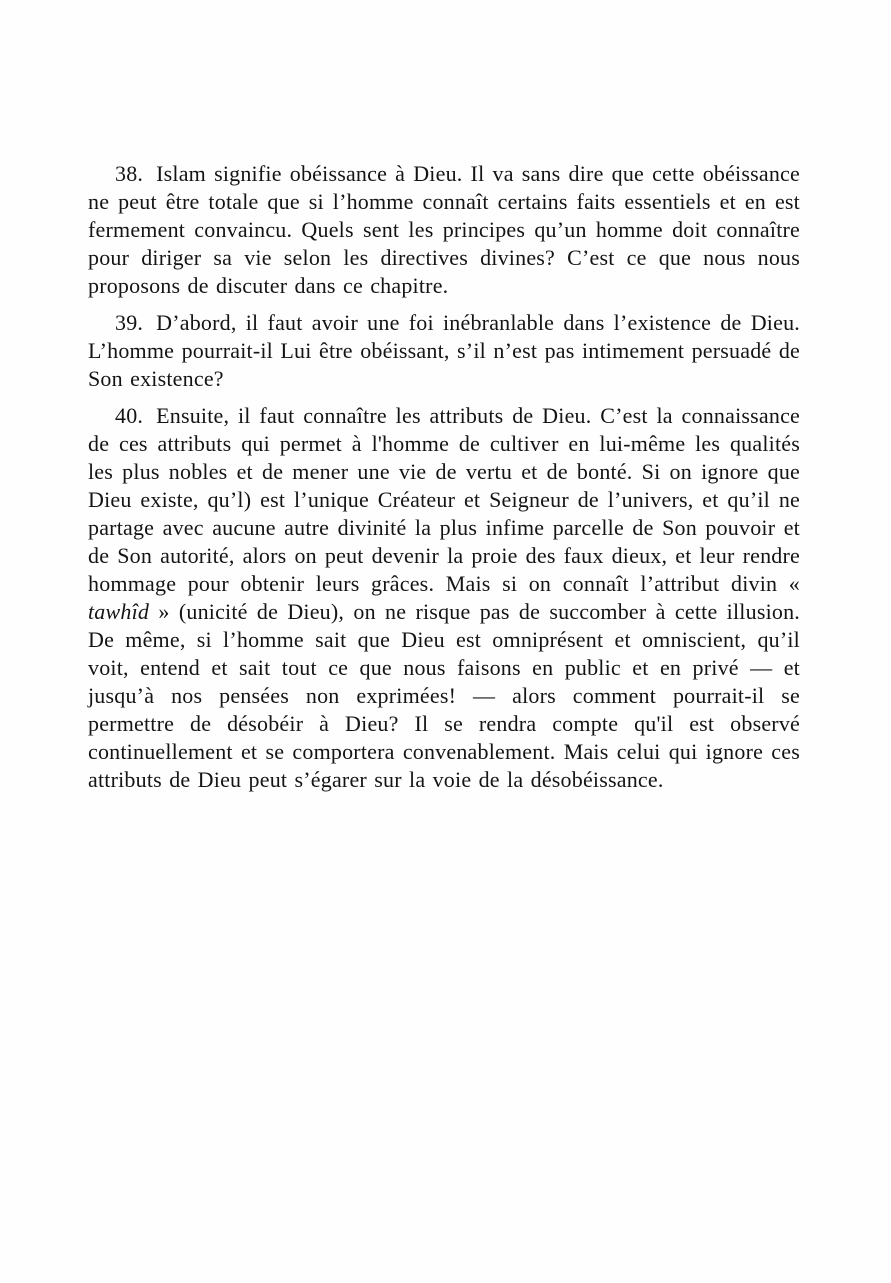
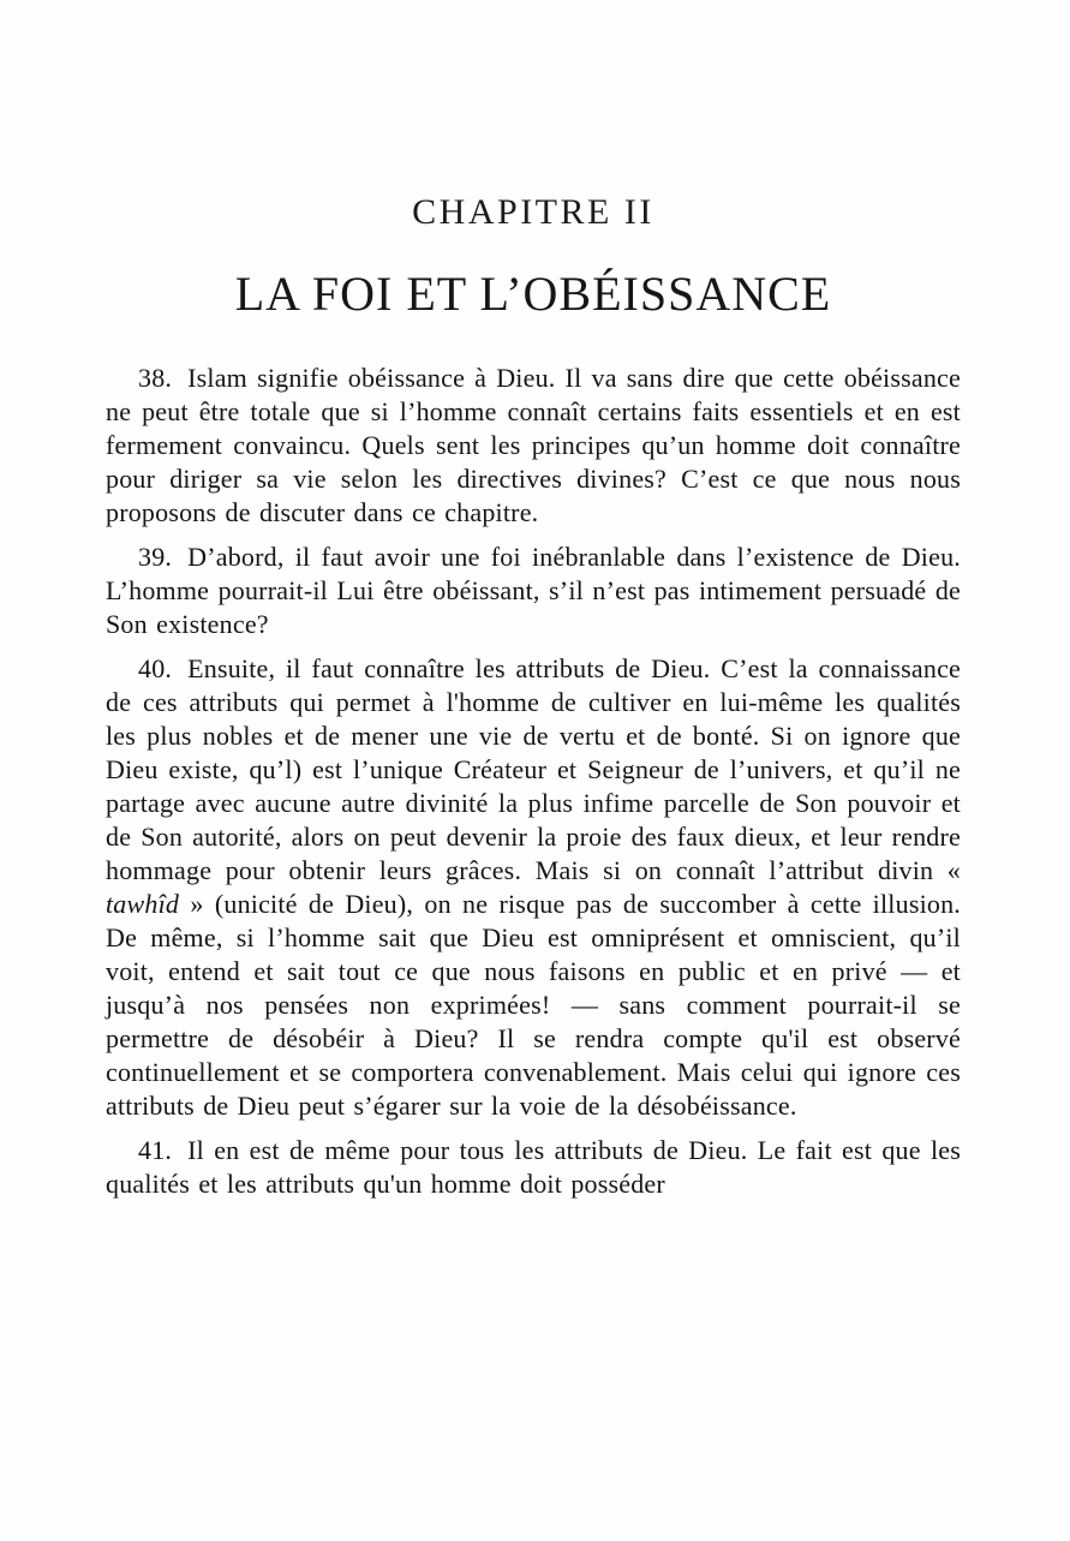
+ CHAPITRE II
+ LA FOI ET L’OBÉISSANCE
  38. Islam signifie obéissance à Dieu. Il va sans dire que cette obéissance ne peut être totale que si l’homme connaît certains faits essentiels et en est fermement convaincu. Quels sent les principes qu’un homme doit connaître pour diriger sa vie selon les directives divines? C’est ce que nous nous proposons de discuter dans ce chapitre.
  39. D’abord, il faut avoir une foi inébranlable dans l’existence de Dieu. L’homme pourrait-il Lui être obéissant, s’il n’est pas intimement persuadé de Son existence?
- 40. Ensuite, il faut connaître les attributs de Dieu. C’est la connaissance de ces attributs qui permet à l'homme de cultiver en lui-même les qualités les plus nobles et de mener une vie de vertu et de bonté. Si on ignore que Dieu existe, qu’l) est l’unique Créateur et Seigneur de l’univers, et qu’il ne partage avec aucune autre divinité la plus infime parcelle de Son pouvoir et de Son autorité, alors on peut devenir la proie des faux dieux, et leur rendre hommage pour obtenir leurs grâces. Mais si on connaît l’attribut divin « tawhîd » (unicité de Dieu), on ne risque pas de succomber à cette illusion. De même, si l’homme sait que Dieu est omniprésent et omniscient, qu’il voit, entend et sait tout ce que nous faisons en public et en privé — et jusqu’à nos pensées non exprimées! — alors comment pourrait-il se permettre de désobéir à Dieu? Il se rendra compte qu'il est observé continuellement et se comportera convenablement. Mais celui qui ignore ces attributs de Dieu peut s’égarer sur la voie de la désobéissance.
+ 40. Ensuite, il faut connaître les attributs de Dieu. C’est la connaissance de ces attributs qui permet à l'homme de cultiver en lui-même les qualités les plus nobles et de mener une vie de vertu et de bonté. Si on ignore que Dieu existe, qu’l) est l’unique Créateur et Seigneur de l’univers, et qu’il ne partage avec aucune autre divinité la plus infime parcelle de Son pouvoir et de Son autorité, alors on peut devenir la proie des faux dieux, et leur rendre hommage pour obtenir leurs grâces. Mais si on connaît l’attribut divin « tawhîd » (unicité de Dieu), on ne risque pas de succomber à cette illusion. De même, si l’homme sait que Dieu est omniprésent et omniscient, qu’il voit, entend et sait tout ce que nous faisons en public et en privé — et jusqu’à nos pensées non exprimées! — sans comment pourrait-il se permettre de désobéir à Dieu? Il se rendra compte qu'il est observé continuellement et se comportera convenablement. Mais celui qui ignore ces attributs de Dieu peut s’égarer sur la voie de la désobéissance.
+ 41. Il en est de même pour tous les attributs de Dieu. Le fait est que les qualités et les attributs qu'un homme doit posséder
